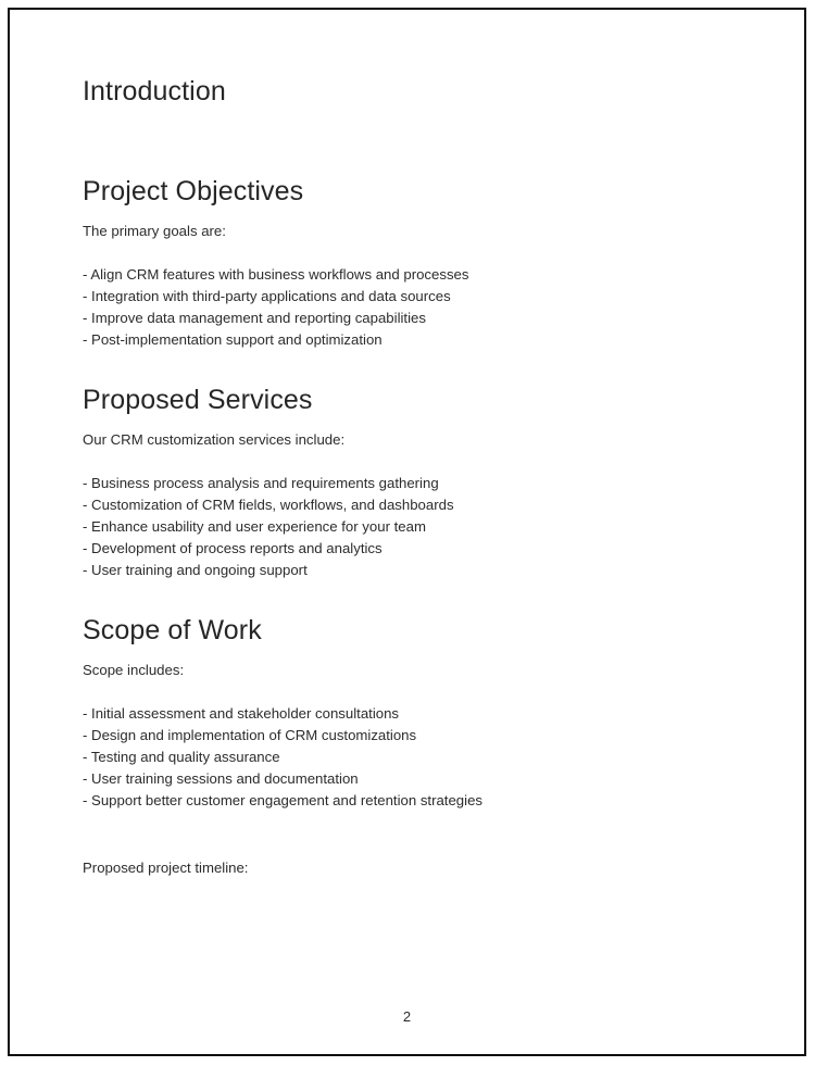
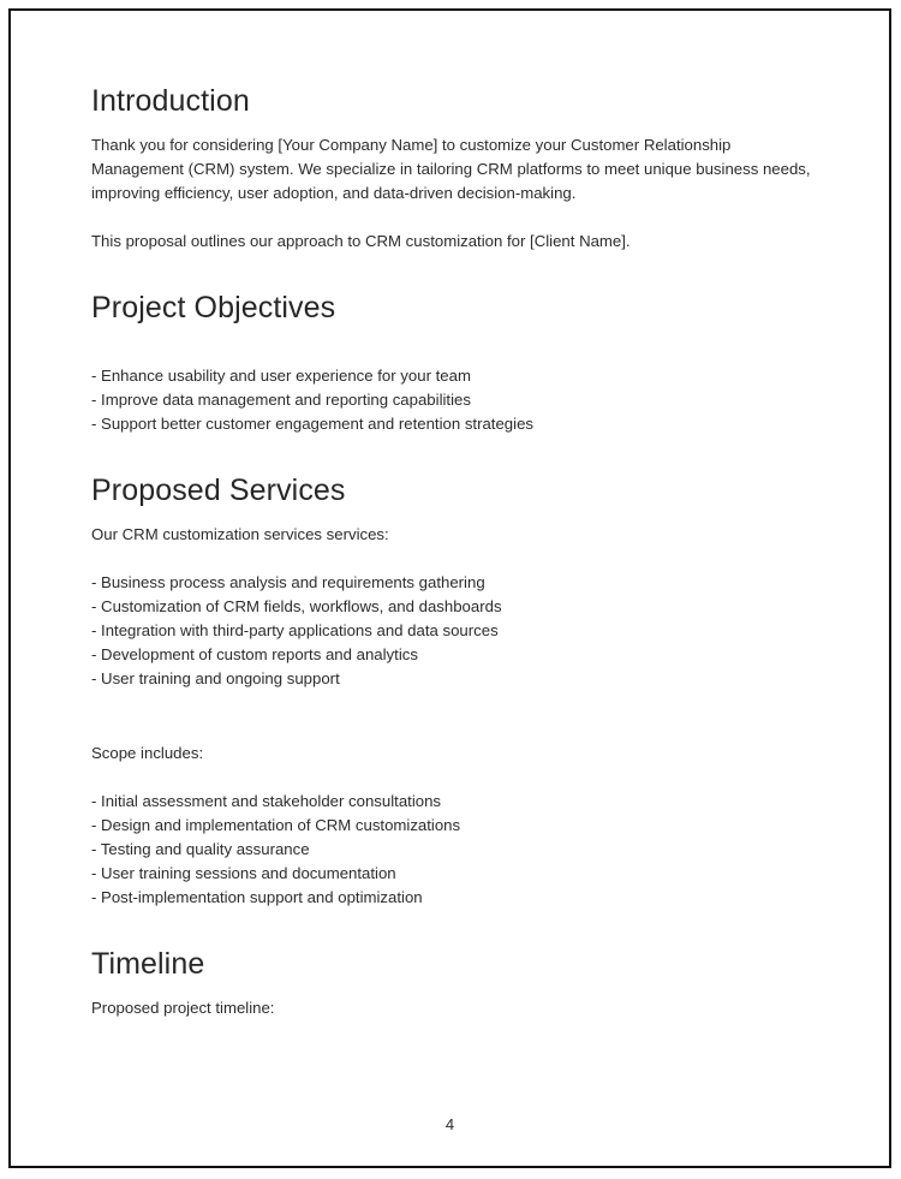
  Introduction
+ Thank you for considering [Your Company Name] to customize your Customer Relationship Management (CRM) system. We specialize in tailoring CRM platforms to meet unique business needs, improving efficiency, user adoption, and data-driven decision-making.
+ This proposal outlines our approach to CRM customization for [Client Name].
  Project Objectives
- The primary goals are:
- - Align CRM features with business workflows and processes
- - Integration with third-party applications and data sources
+ - Enhance usability and user experience for your team
  - Improve data management and reporting capabilities
- - Post-implementation support and optimization
+ - Support better customer engagement and retention strategies
  Proposed Services
- Our CRM customization services include:
+ Our CRM customization services services:
  - Business process analysis and requirements gathering
  - Customization of CRM fields, workflows, and dashboards
- - Enhance usability and user experience for your team
+ - Integration with third-party applications and data sources
- - Development of process reports and analytics
+ - Development of custom reports and analytics
  - User training and ongoing support
- Scope of Work
  Scope includes:
  - Initial assessment and stakeholder consultations
  - Design and implementation of CRM customizations
  - Testing and quality assurance
  - User training sessions and documentation
- - Support better customer engagement and retention strategies
+ - Post-implementation support and optimization
+ Timeline
  Proposed project timeline:
- 2
+ 4
